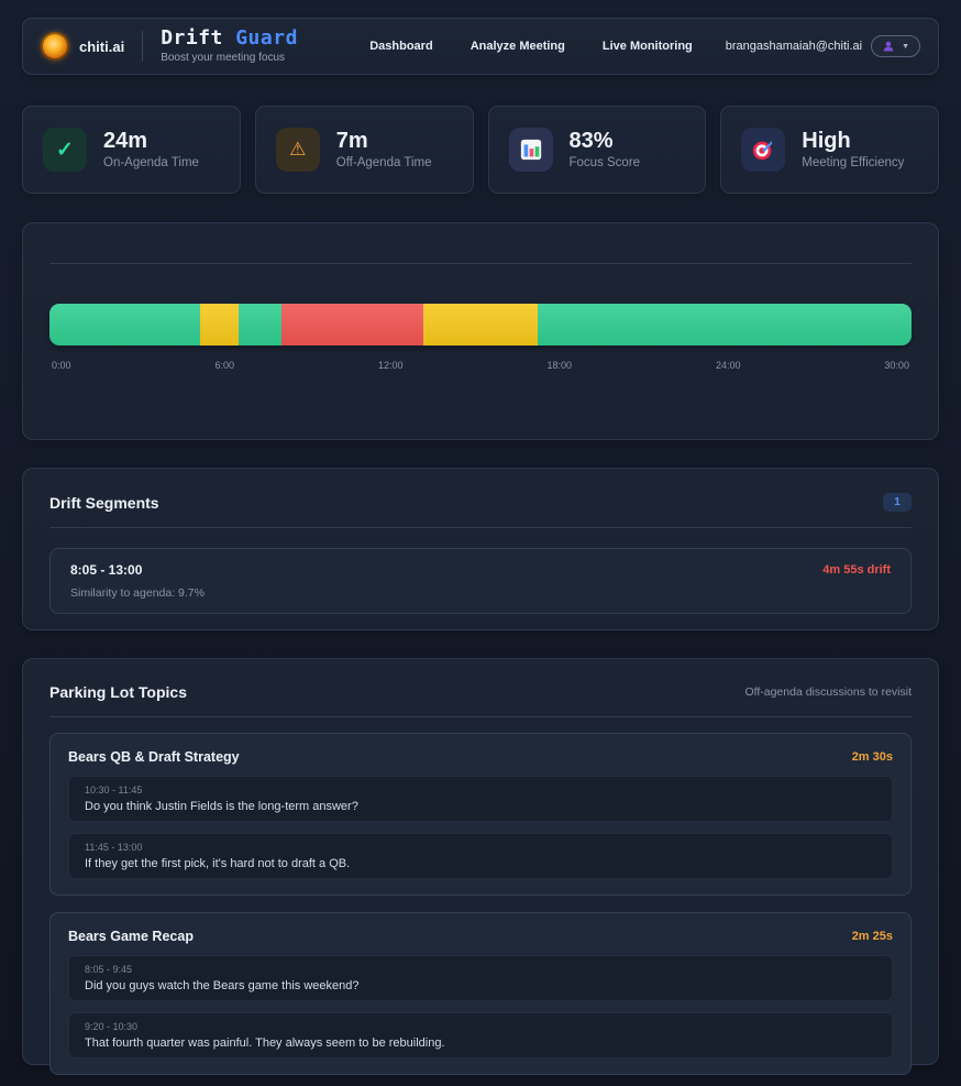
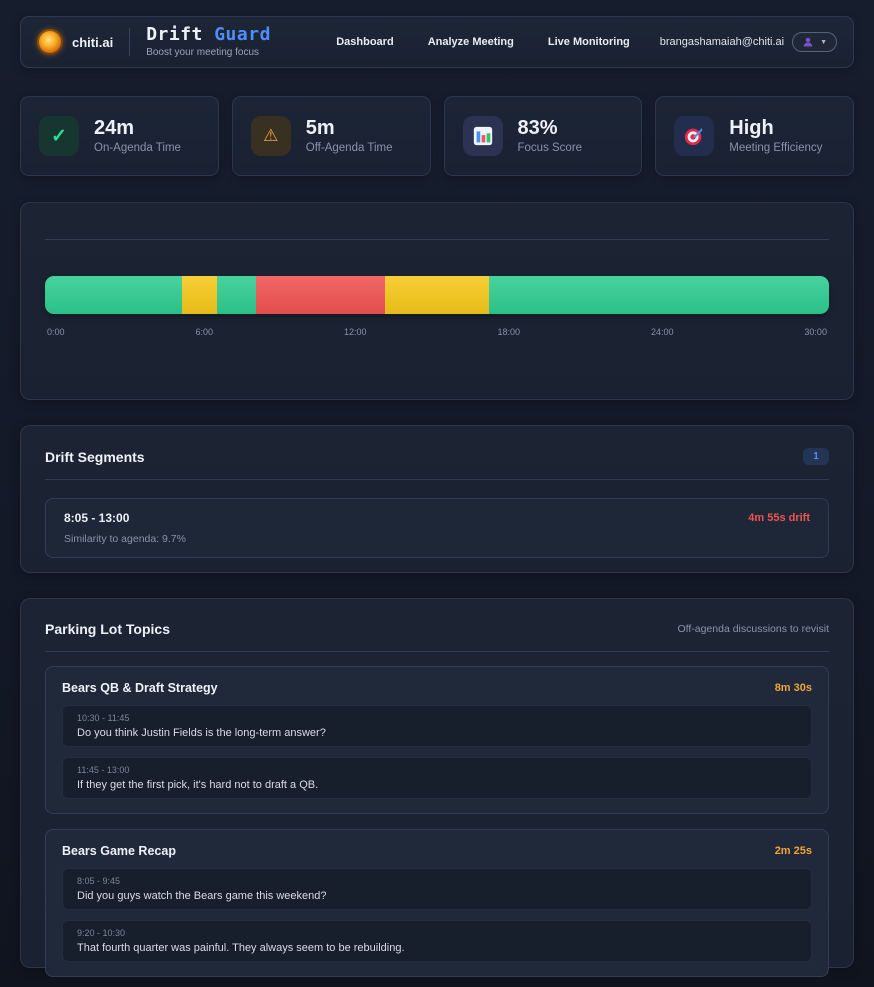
  chiti.ai
  Drift Guard
  Boost your meeting focus
  Dashboard
  Analyze Meeting
  Live Monitoring
  brangashamaiah@chiti.ai
  ✓
  24m
  On-Agenda Time
  ⚠
- 7m
+ 5m
  Off-Agenda Time
  83%
  Focus Score
  High
  Meeting Efficiency
  0:00
  6:00
  12:00
  18:00
  24:00
  30:00
  Drift Segments
  1
  8:05 - 13:00
  4m 55s drift
  Similarity to agenda: 9.7%
  Parking Lot Topics
  Off-agenda discussions to revisit
  Bears QB & Draft Strategy
- 2m 30s
+ 8m 30s
  10:30 - 11:45
  Do you think Justin Fields is the long-term answer?
  11:45 - 13:00
  If they get the first pick, it's hard not to draft a QB.
  Bears Game Recap
  2m 25s
  8:05 - 9:45
  Did you guys watch the Bears game this weekend?
  9:20 - 10:30
  That fourth quarter was painful. They always seem to be rebuilding.
